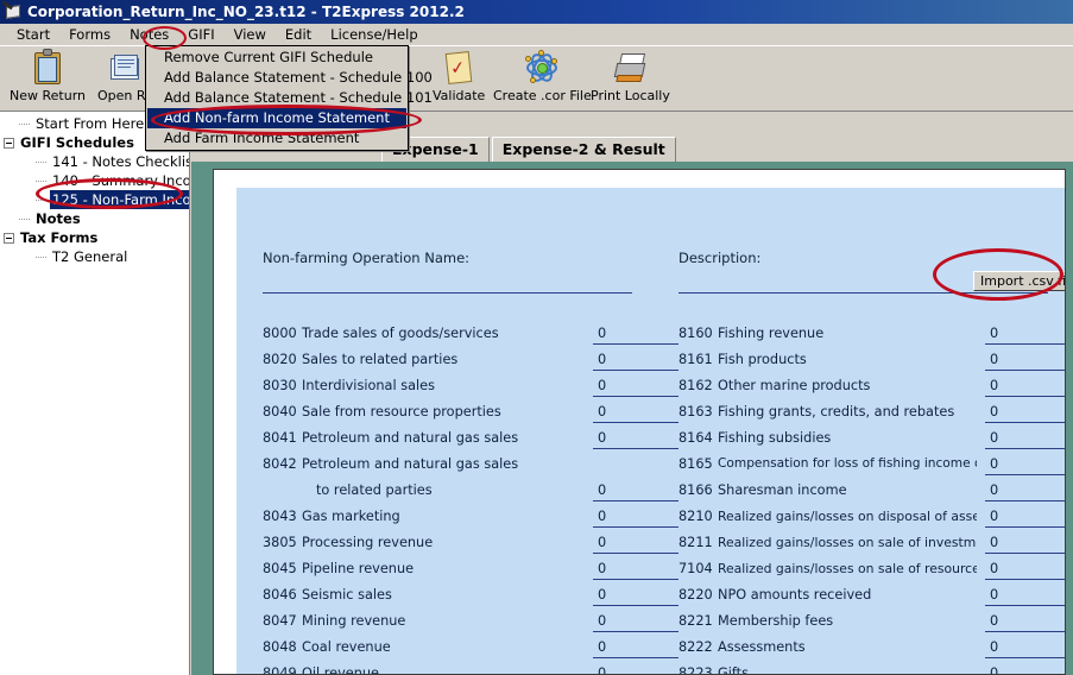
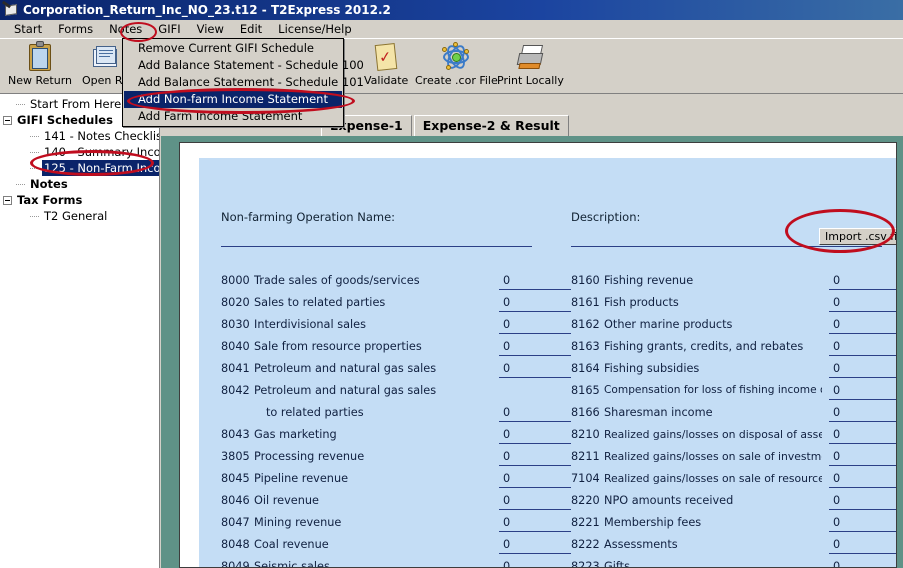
  Corporation_Return_Inc_NO_23.t12 - T2Express 2012.2
  Start
  Forms
  Notes
  GIFI
  View
  Edit
  License/Help
  New Return
  Open R
  Validate
  Create .cor File
  Print Locally
  Start From Here
  GIFI Schedules
  141 - Notes Checkli
  140 - Summary Inco
  125 - Non-Farm Inco
  Notes
  Tax Forms
  T2 General
  pense-1
  Expense-2 & Result
  Non-farming Operation Name:
  Description:
  Import .csv fi
  8000
  Trade sales of goods/services
  0
  8020
  Sales to related parties
  0
  8030
  Interdivisional sales
  0
  8040
  Sale from resource properties
  0
  8041
  Petroleum and natural gas sales
  0
  8042
  Petroleum and natural gas sales
  to related parties
  0
  8043
  Gas marketing
  0
  3805
  Processing revenue
  0
  8045
  Pipeline revenue
  0
  8046
- Seismic sales
+ Oil revenue
  0
  8047
  Mining revenue
  0
  8048
  Coal revenue
  0
  8049
- Oil revenue
+ Seismic sales
  0
  8160
  Fishing revenue
  0
  8161
  Fish products
  0
  8162
  Other marine products
  0
  8163
  Fishing grants, credits, and rebates
  0
  8164
  Fishing subsidies
  0
  8165
  Compensation for loss of fishing income
  0
  8166
  Sharesman income
  0
  8210
  Realized gains/losses on disposal of asse
  0
  8211
  Realized gains/losses on sale of investm
  0
  7104
  Realized gains/losses on sale of resource
  0
  8220
  NPO amounts received
  0
  8221
  Membership fees
  0
  8222
  Assessments
  0
  8223
  Gifts
  0
  Remove Current GIFI Schedule
  Add Balance Statement - Schedule 100
  Add Balance Statement - Schedule 101
  Add Non-farm Income Statement
  Add Farm Income Statement
